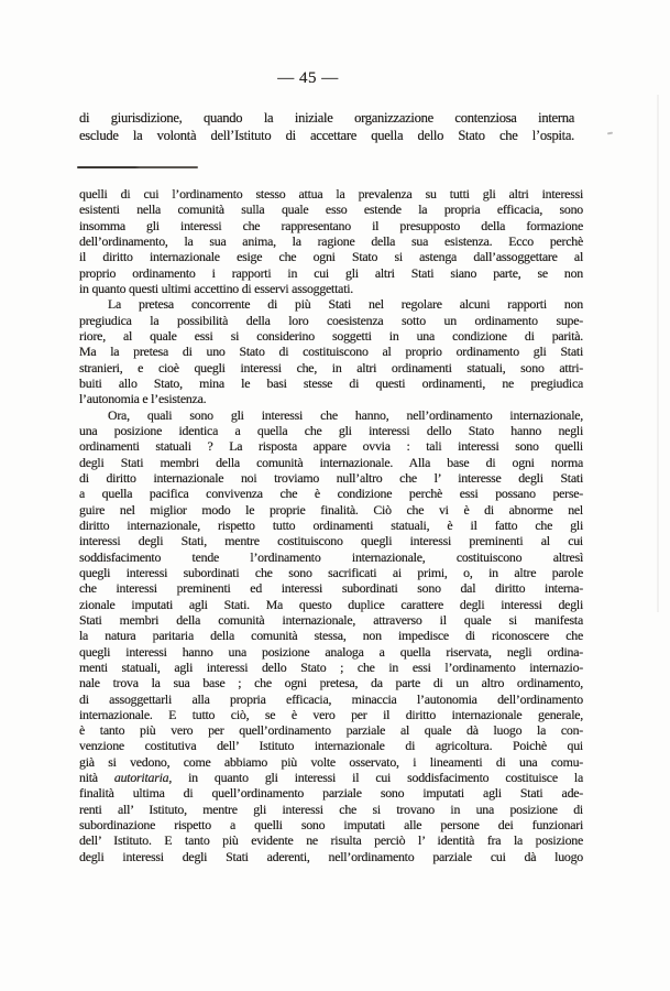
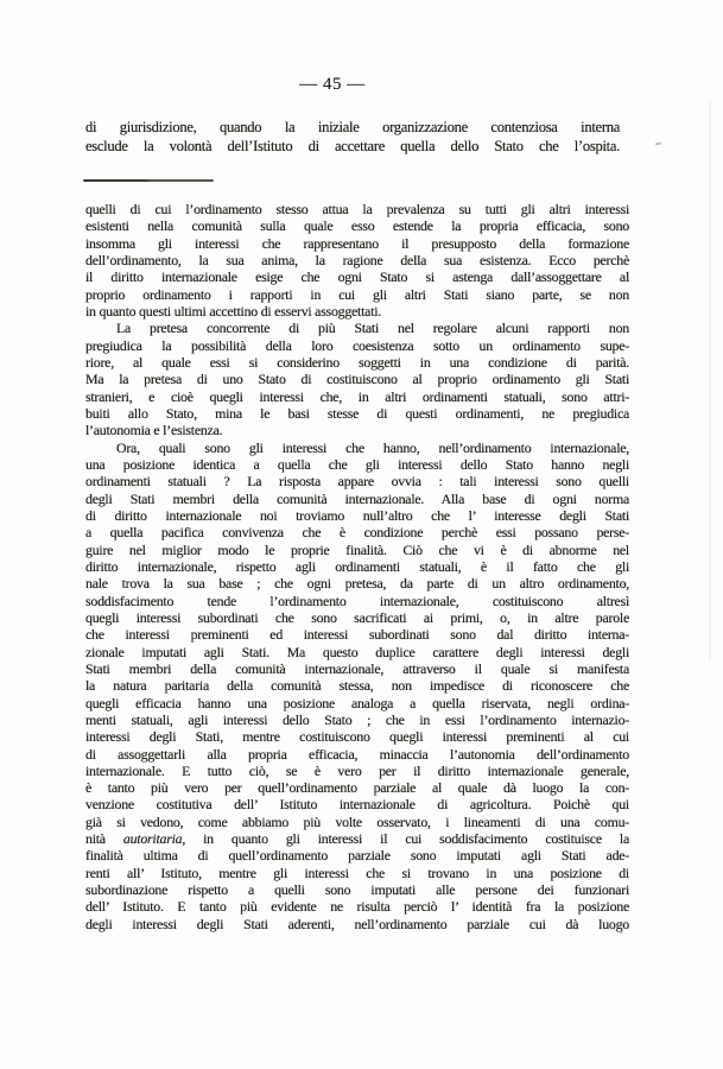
  — 45 —
  di giurisdizione, quando la iniziale organizzazione contenziosa interna
  esclude la volontà dell’Istituto di accettare quella dello Stato che l’ospita.
  quelli di cui l’ordinamento stesso attua la prevalenza su tutti gli altri interessi
  esistenti nella comunità sulla quale esso estende la propria efficacia, sono
  insomma gli interessi che rappresentano il presupposto della formazione
  dell’ordinamento, la sua anima, la ragione della sua esistenza. Ecco perchè
  il diritto internazionale esige che ogni Stato si astenga dall’assoggettare al
  proprio ordinamento i rapporti in cui gli altri Stati siano parte, se non
  in quanto questi ultimi accettino di esservi assoggettati.
  La pretesa concorrente di più Stati nel regolare alcuni rapporti non
  pregiudica la possibilità della loro coesistenza sotto un ordinamento supe-
  riore, al quale essi si considerino soggetti in una condizione di parità.
  Ma la pretesa di uno Stato di costituiscono al proprio ordinamento gli Stati
  stranieri, e cioè quegli interessi che, in altri ordinamenti statuali, sono attri-
  buiti allo Stato, mina le basi stesse di questi ordinamenti, ne pregiudica
  l’autonomia e l’esistenza.
  Ora, quali sono gli interessi che hanno, nell’ordinamento internazionale,
  una posizione identica a quella che gli interessi dello Stato hanno negli
  ordinamenti statuali ? La risposta appare ovvia : tali interessi sono quelli
  degli Stati membri della comunità internazionale. Alla base di ogni norma
  di diritto internazionale noi troviamo null’altro che l’ interesse degli Stati
  a quella pacifica convivenza che è condizione perchè essi possano perse-
  guire nel miglior modo le proprie finalità. Ciò che vi è di abnorme nel
- diritto internazionale, rispetto tutto ordinamenti statuali, è il fatto che gli
+ diritto internazionale, rispetto agli ordinamenti statuali, è il fatto che gli
- interessi degli Stati, mentre costituiscono quegli interessi preminenti al cui
+ nale trova la sua base ; che ogni pretesa, da parte di un altro ordinamento,
  soddisfacimento tende l’ordinamento internazionale, costituiscono altresì
  quegli interessi subordinati che sono sacrificati ai primi, o, in altre parole
  che interessi preminenti ed interessi subordinati sono dal diritto interna-
  zionale imputati agli Stati. Ma questo duplice carattere degli interessi degli
  Stati membri della comunità internazionale, attraverso il quale si manifesta
  la natura paritaria della comunità stessa, non impedisce di riconoscere che
- quegli interessi hanno una posizione analoga a quella riservata, negli ordina-
+ quegli efficacia hanno una posizione analoga a quella riservata, negli ordina-
  menti statuali, agli interessi dello Stato ; che in essi l’ordinamento internazio-
- nale trova la sua base ; che ogni pretesa, da parte di un altro ordinamento,
+ interessi degli Stati, mentre costituiscono quegli interessi preminenti al cui
  di assoggettarli alla propria efficacia, minaccia l’autonomia dell’ordinamento
  internazionale. E tutto ciò, se è vero per il diritto internazionale generale,
  è tanto più vero per quell’ordinamento parziale al quale dà luogo la con-
  venzione costitutiva dell’ Istituto internazionale di agricoltura. Poichè qui
  già si vedono, come abbiamo più volte osservato, i lineamenti di una comu-
  nità autoritaria, in quanto gli interessi il cui soddisfacimento costituisce la
  finalità ultima di quell’ordinamento parziale sono imputati agli Stati ade-
  renti all’ Istituto, mentre gli interessi che si trovano in una posizione di
  subordinazione rispetto a quelli sono imputati alle persone dei funzionari
  dell’ Istituto. E tanto più evidente ne risulta perciò l’ identità fra la posizione
  degli interessi degli Stati aderenti, nell’ordinamento parziale cui dà luogo
